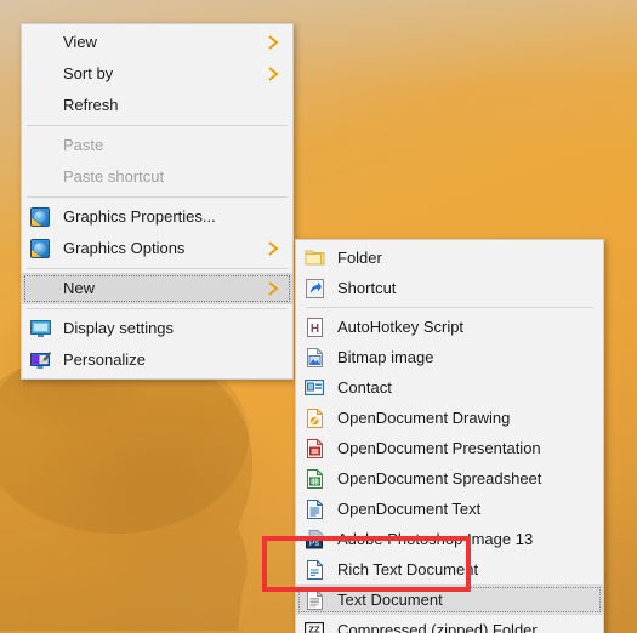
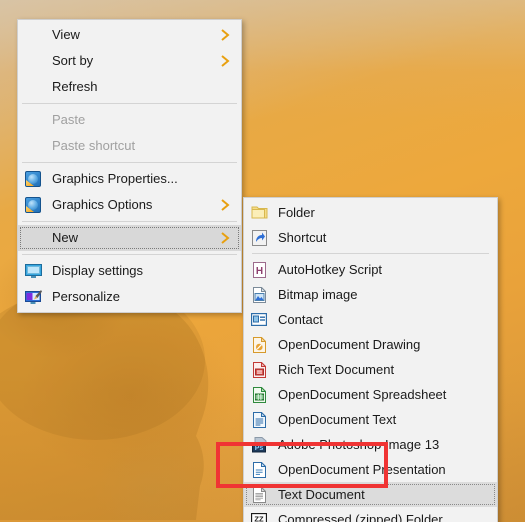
  View
  Sort by
  Refresh
  Paste
  Paste shortcut
  Graphics Properties...
  Graphics Options
  New
  Display settings
  Personalize
  Folder
  Shortcut
  H
  AutoHotkey Script
  Bitmap image
  Contact
  OpenDocument Drawing
- OpenDocument Presentation
+ Rich Text Document
  OpenDocument Spreadsheet
  OpenDocument Text
  Adobe Photoshop Image 13
- Rich Text Document
+ OpenDocument Presentation
  Text Document
  ZZ
  Compressed (zipped) Folder
